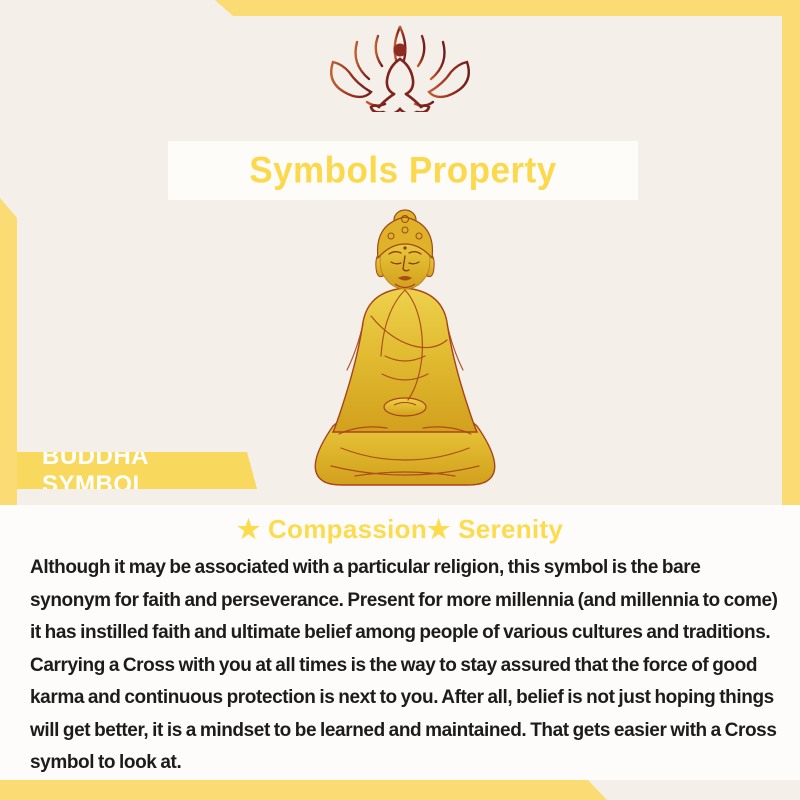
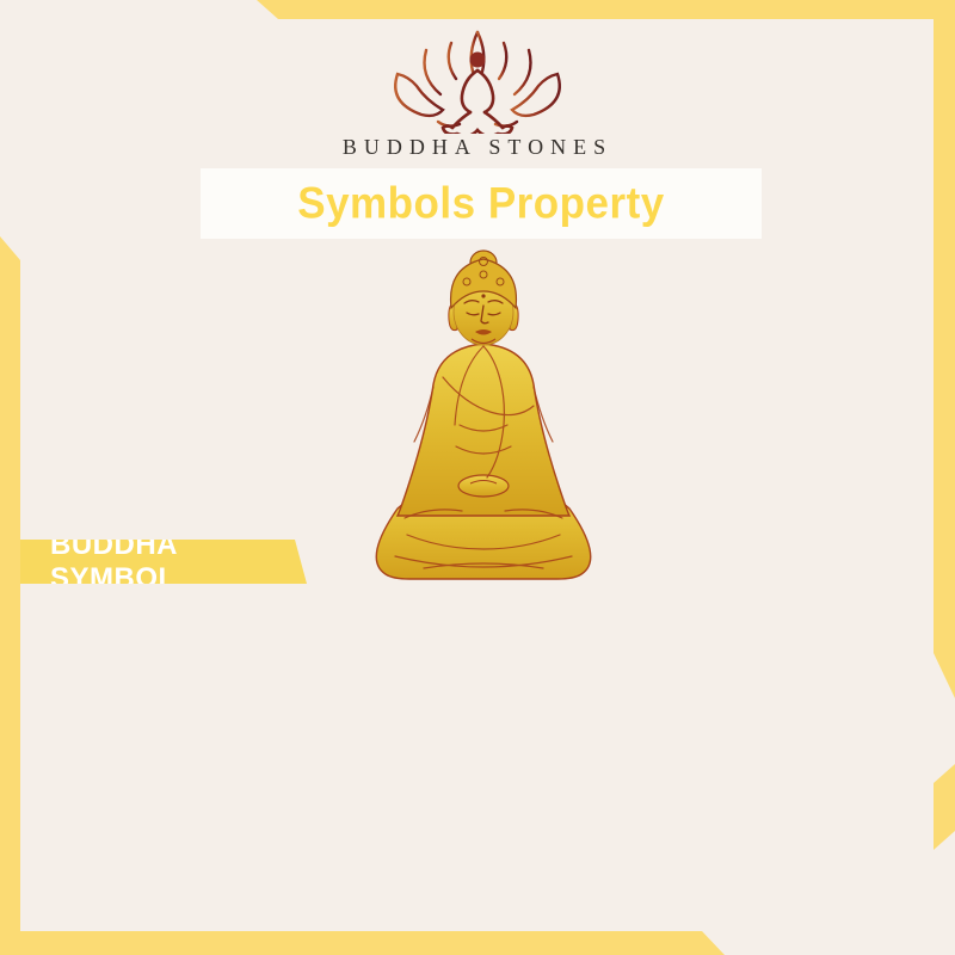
+ BUDDHA STONES
  Symbols Property
  BUDDHA SYMBOL
- ★ Compassion★ Serenity
- Although it may be associated with a particular religion, this symbol is the bare synonym for faith and perseverance. Present for more millennia (and millennia to come) it has instilled faith and ultimate belief among people of various cultures and traditions. Carrying a Cross with you at all times is the way to stay assured that the force of good karma and continuous protection is next to you. After all, belief is not just hoping things will get better, it is a mindset to be learned and maintained. That gets easier with a Cross symbol to look at.
